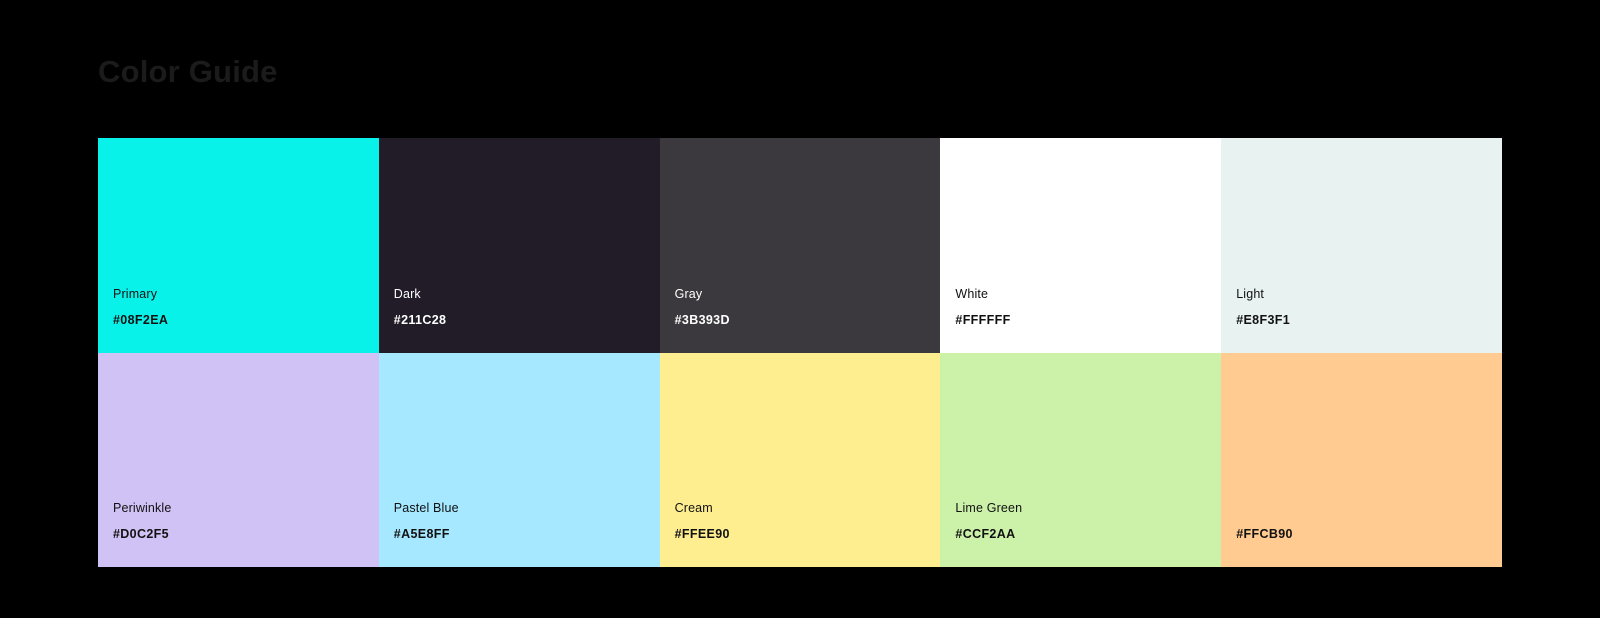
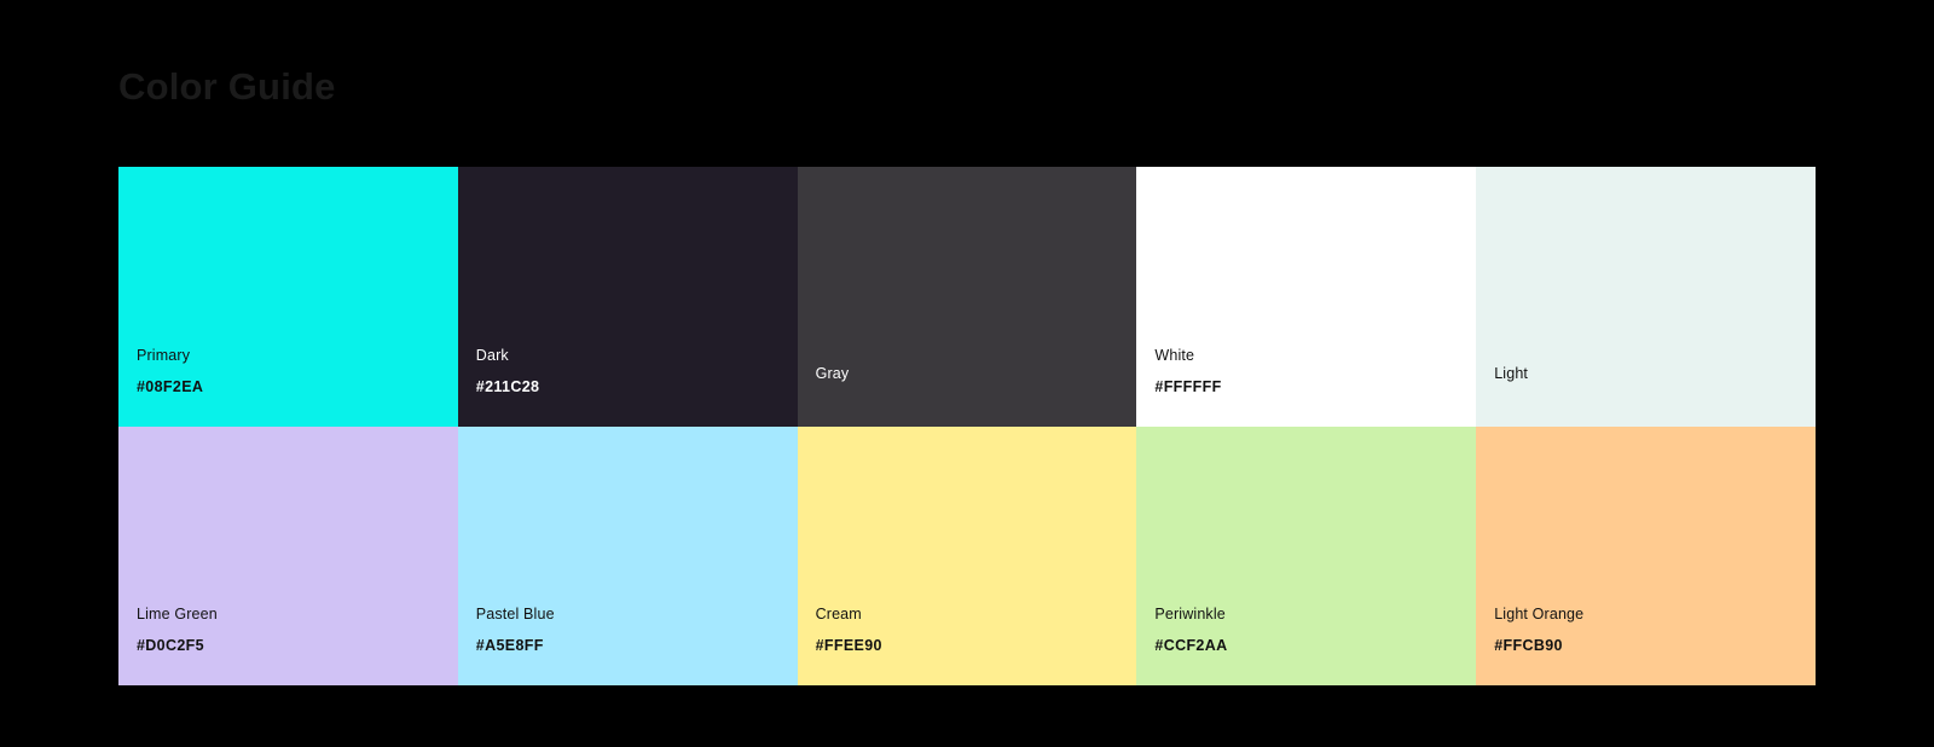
  Color Guide
  Primary
  #08F2EA
  Dark
  #211C28
  Gray
- #3B393D
  White
  #FFFFFF
  Light
- #E8F3F1
- Periwinkle
+ Lime Green
  #D0C2F5
  Pastel Blue
  #A5E8FF
  Cream
  #FFEE90
- Lime Green
+ Periwinkle
  #CCF2AA
+ Light Orange
  #FFCB90
